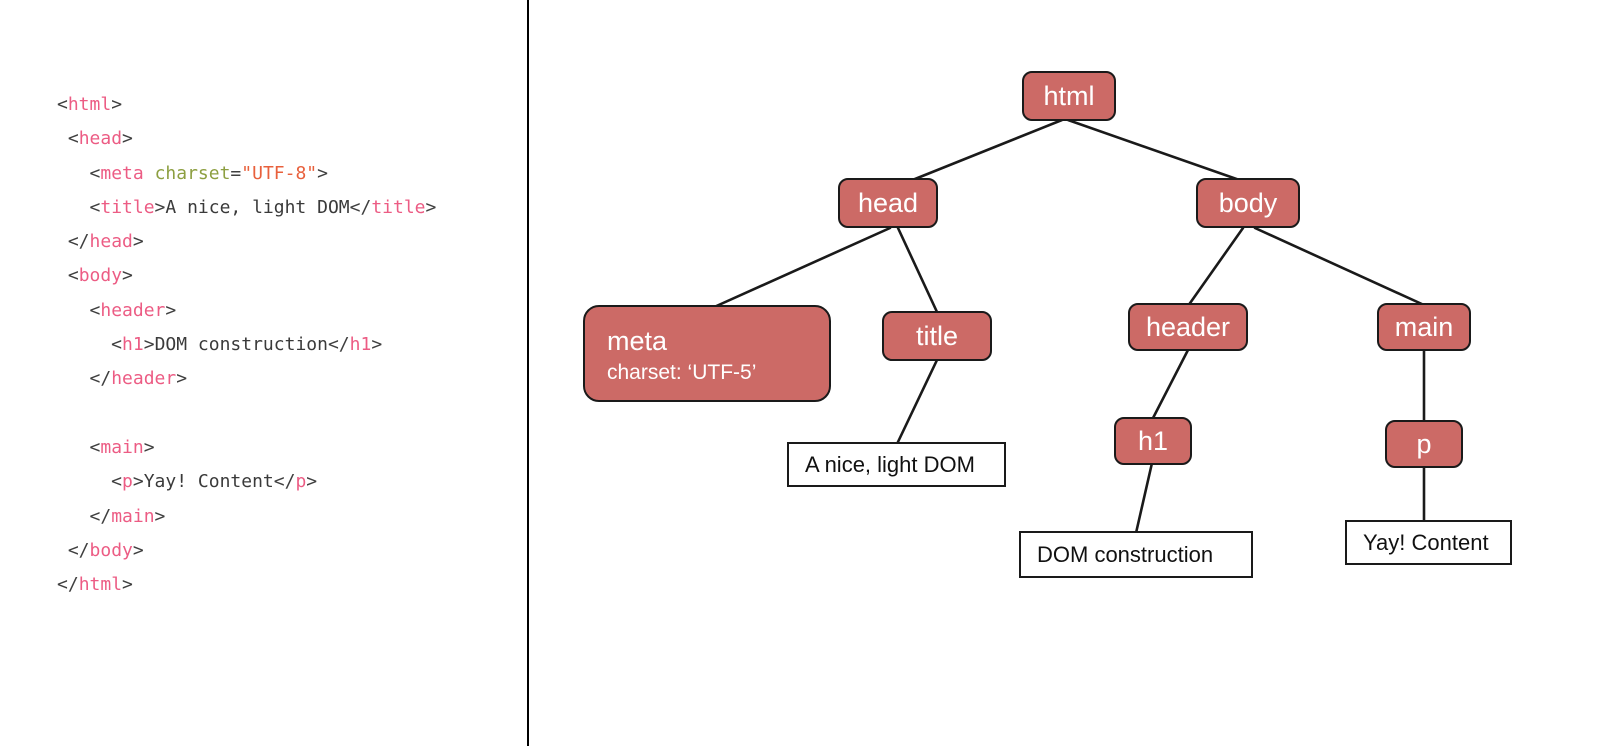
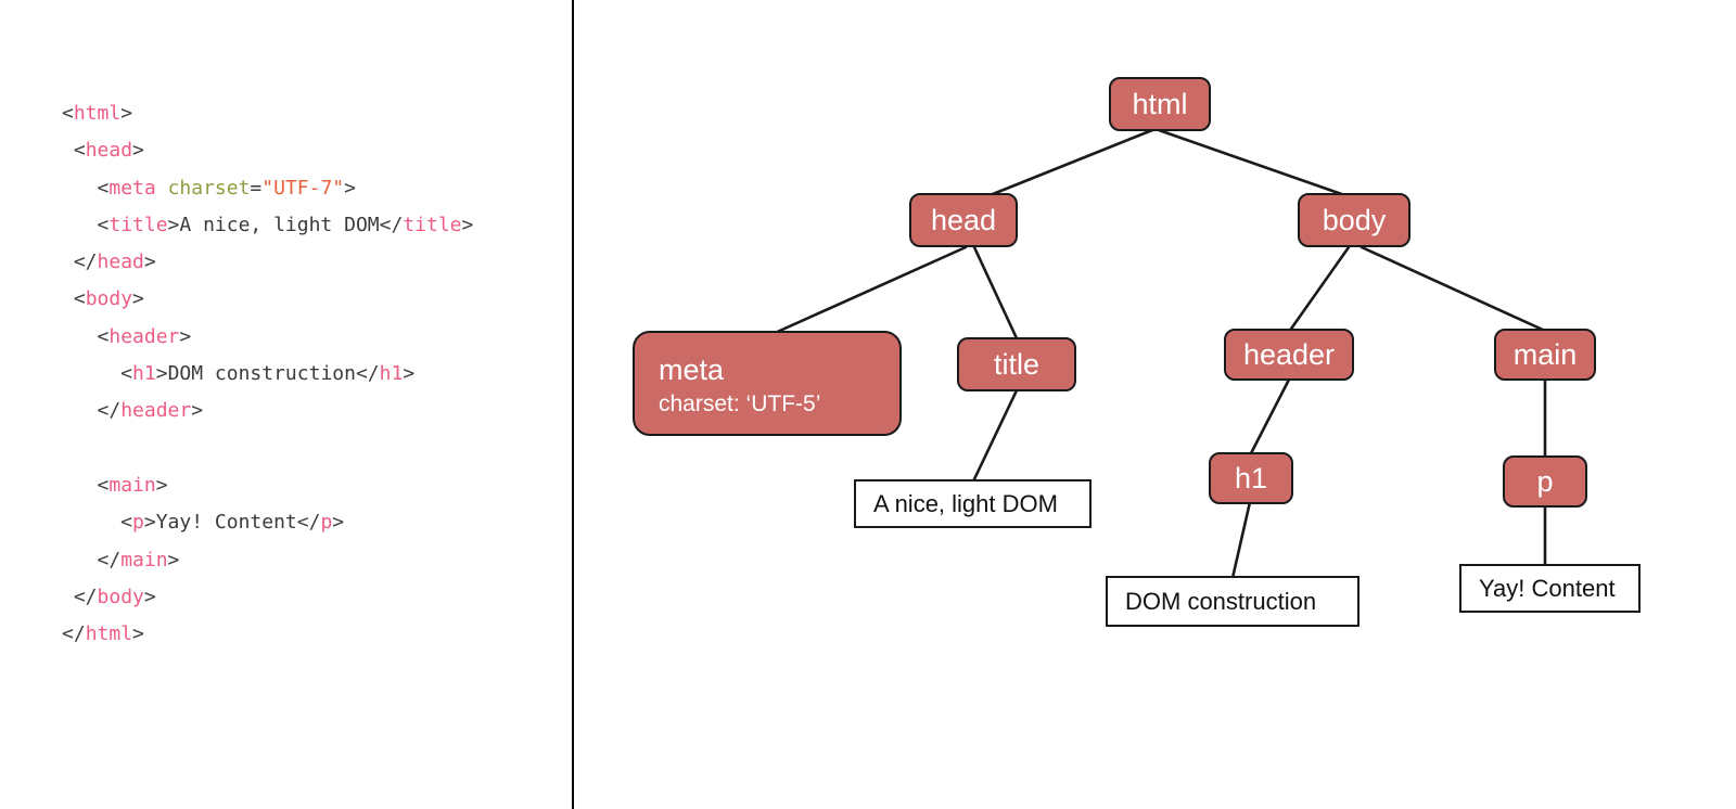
  <html>
  <head>
- <meta charset="UTF-8">
+ <meta charset="UTF-7">
  <title>A nice, light DOM</title>
  </head>
  <body>
  <header>
  <h1>DOM construction</h1>
  </header>
  <main>
  <p>Yay! Content</p>
  </main>
  </body>
  </html>
  html
  head
  body
  meta
  charset: ‘UTF-5’
  title
  header
  main
  h1
  p
  A nice, light DOM
  DOM construction
  Yay! Content
